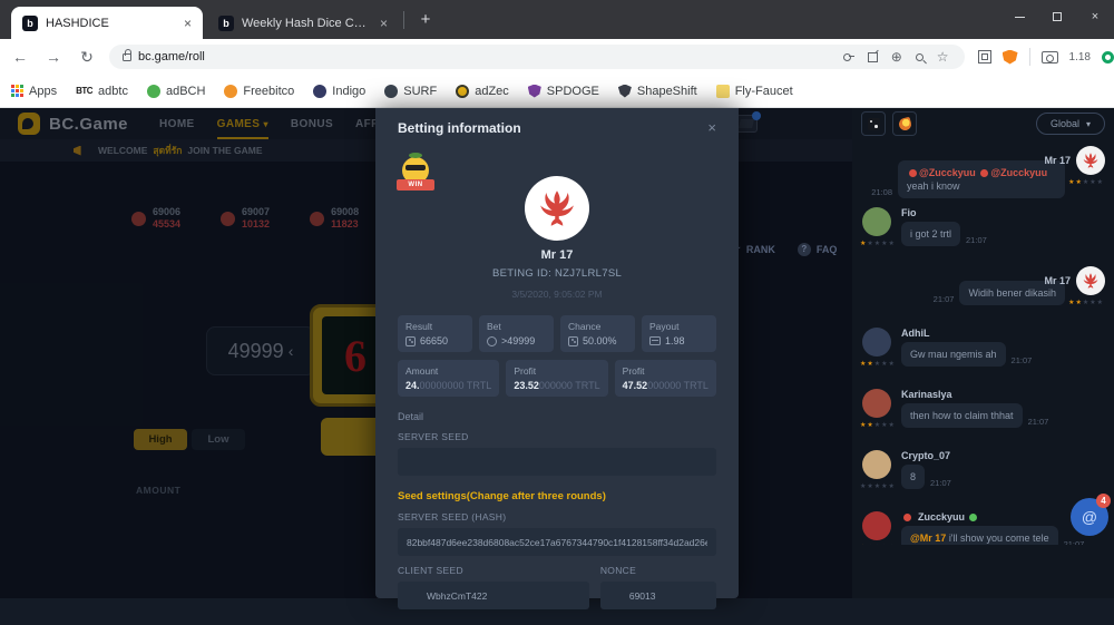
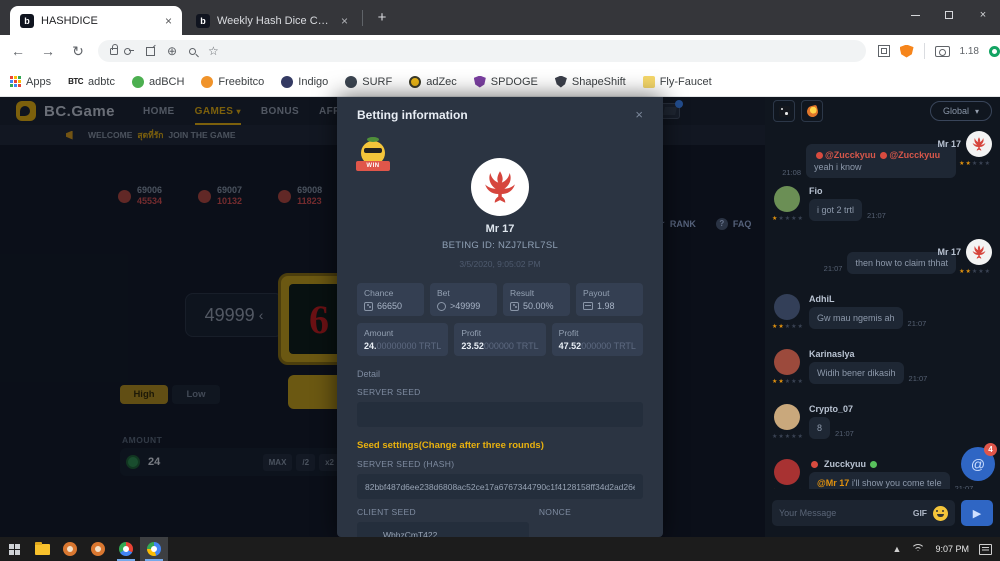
  b
  HASHDICE
  ×
  b
  Weekly Hash Dice Chall
  ×
  +
  ×
  ←
  →
  ↻
- bc.game/roll
  ⊕
  ☆
  1.18
  Apps
  BTC
  adbtc
  adBCH
  Freebitco
  Indigo
  SURF
  adZec
  SPDOGE
  ShapeShift
  Fly-Faucet
  BC.Game
  HOME
  GAMES ▾
  BONUS
  WELCOME
  สุดที่รัก
  JOIN THE GAME
  69006
  45534
  69007
  10132
  69008
  11823
  RANK
  ?
  FAQ
  49999
  ‹
  6
  High
  Low
  AMOUNT
+ 24
+ MAX
+ /2
+ x2
  Betting information
  ×
  Mr 17
  BETING ID: NZJ7LRL7SL
  3/5/2020, 9:05:02 PM
- Result
+ Chance
  66650
  Bet
  >49999
- Chance
+ Result
  50.00%
  Payout
  1.98
  Amount
  24.00000000 TRTL
  Profit
  23.52000000 TRTL
  Profit
  47.52000000 TRTL
  Detail
  SERVER SEED
  Seed settings(Change after three rounds)
  SERVER SEED (HASH)
  82bbf487d6ee238d6808ac52ce17a6767344790c1f4128158ff34d2ad26
  CLIENT SEED
  WbhzCmT422
  NONCE
- 69013
  Global
  ▾
  Mr 17
  21:08
  @Zucckyuu @Zucckyuu yeah i know
  Fio
  i got 2 trtl
  21:07
  Mr 17
  21:07
- Widih bener dikasih
+ then how to claim thhat
  AdhiL
  Gw mau ngemis ah
  21:07
  Karinaslya
- then how to claim thhat
+ Widih bener dikasih
  21:07
  Crypto_07
  8
  21:07
  Zucckyuu
  @Mr 17 i'll show you come tele
  21:07
  @
  4
+ Your Message
+ GIF
+ ▶
+ ▲
+ 9:07 PM
